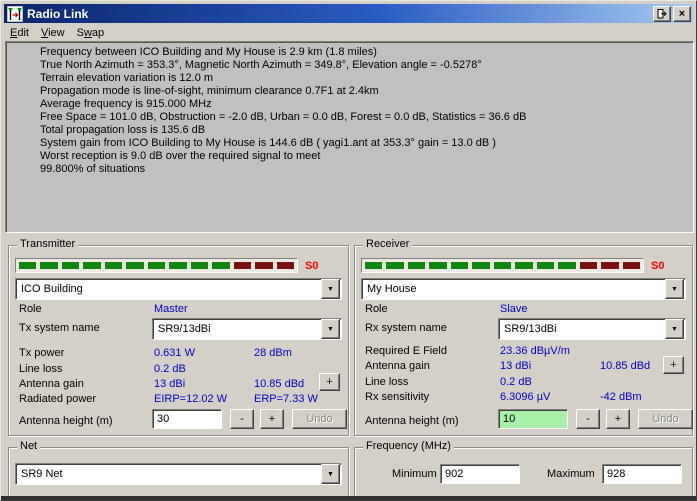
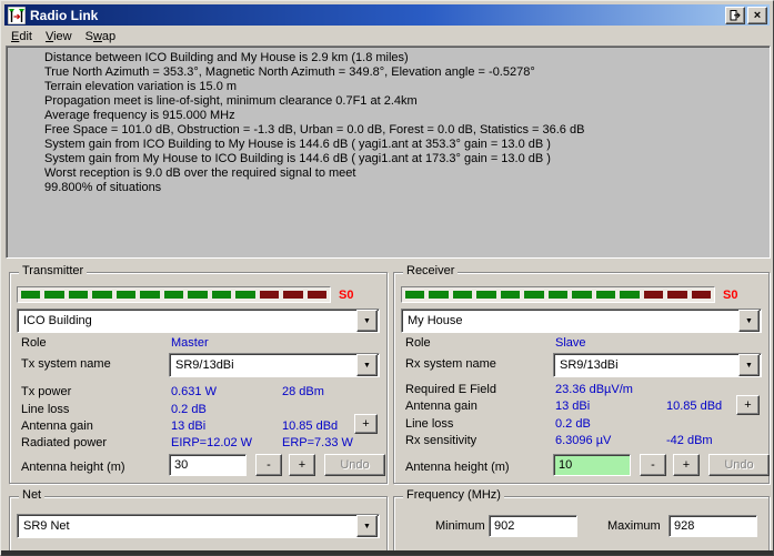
  Radio Link
  ×
  Edit
  View
  Swap
- Frequency between ICO Building and My House is 2.9 km (1.8 miles)
+ Distance between ICO Building and My House is 2.9 km (1.8 miles)
  True North Azimuth = 353.3°, Magnetic North Azimuth = 349.8°, Elevation angle = -0.5278°
- Terrain elevation variation is 12.0 m
+ Terrain elevation variation is 15.0 m
- Propagation mode is line-of-sight, minimum clearance 0.7F1 at 2.4km
+ Propagation meet is line-of-sight, minimum clearance 0.7F1 at 2.4km
  Average frequency is 915.000 MHz
- Free Space = 101.0 dB, Obstruction = -2.0 dB, Urban = 0.0 dB, Forest = 0.0 dB, Statistics = 36.6 dB
+ Free Space = 101.0 dB, Obstruction = -1.3 dB, Urban = 0.0 dB, Forest = 0.0 dB, Statistics = 36.6 dB
- Total propagation loss is 135.6 dB
  System gain from ICO Building to My House is 144.6 dB ( yagi1.ant at 353.3° gain = 13.0 dB )
+ System gain from My House to ICO Building is 144.6 dB ( yagi1.ant at 173.3° gain = 13.0 dB )
  Worst reception is 9.0 dB over the required signal to meet
  99.800% of situations
  Transmitter
  S0
  ICO Building
  Role
  Master
  Tx system name
  SR9/13dBi
  Tx power
  0.631 W
  28 dBm
  Line loss
  0.2 dB
  Antenna gain
  13 dBi
  10.85 dBd
  +
  Radiated power
  EIRP=12.02 W
  ERP=7.33 W
  Antenna height (m)
  30
  -
  +
  Undo
  Receiver
  S0
  My House
  Role
  Slave
  Rx system name
  SR9/13dBi
  Required E Field
  23.36 dBµV/m
  Antenna gain
  13 dBi
  10.85 dBd
  +
  Line loss
  0.2 dB
  Rx sensitivity
  6.3096 µV
  -42 dBm
  Antenna height (m)
  10
  -
  +
  Undo
  Net
  SR9 Net
  Frequency (MHz)
  Minimum
  902
  Maximum
  928
